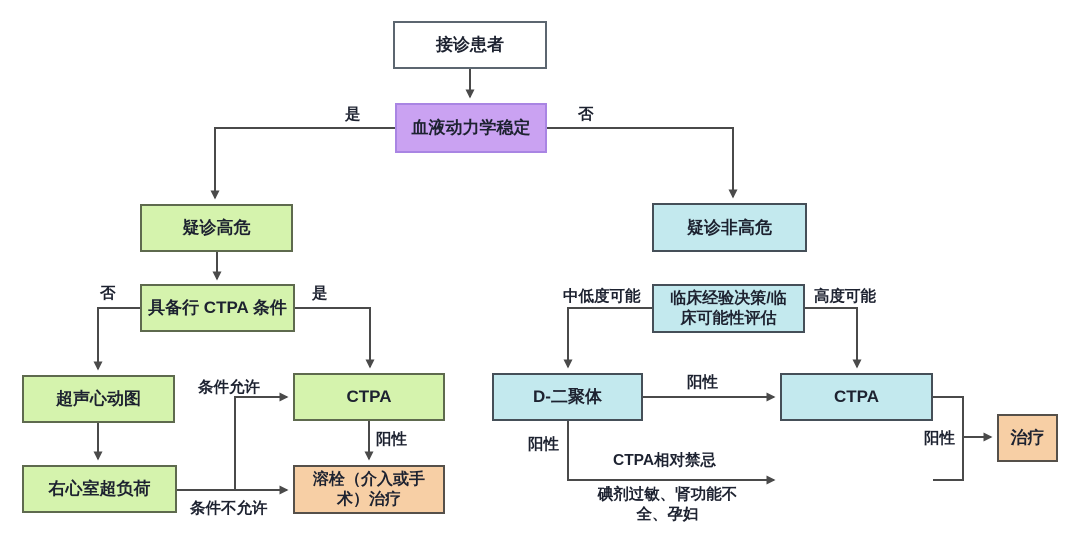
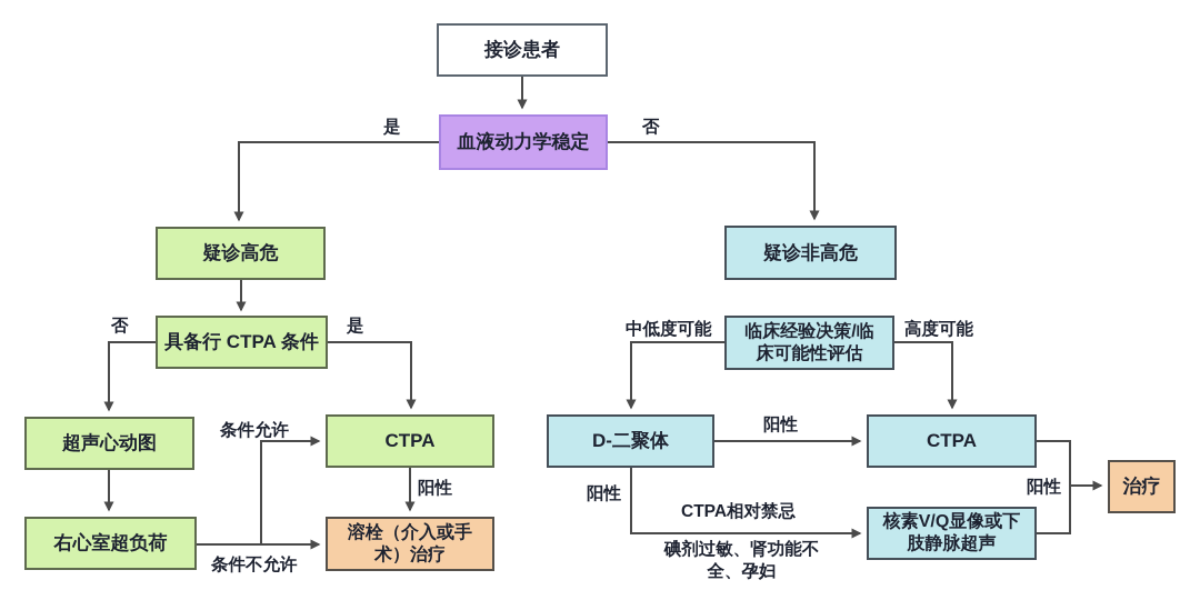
  接诊患者
  血液动力学稳定
  疑诊高危
  具备行 CTPA 条件
  超声心动图
  右心室超负荷
  CTPA
  溶栓（介入或手
  术）治疗
  疑诊非高危
  临床经验决策/临
  床可能性评估
  D-二聚体
  CTPA
+ 核素V/Q显像或下
+ 肢静脉超声
  治疗
  是
  否
  否
  是
  条件允许
  条件不允许
  阳性
  中低度可能
  高度可能
  阳性
  阳性
  CTPA相对禁忌
  碘剂过敏、肾功能不
  全、孕妇
  阳性
